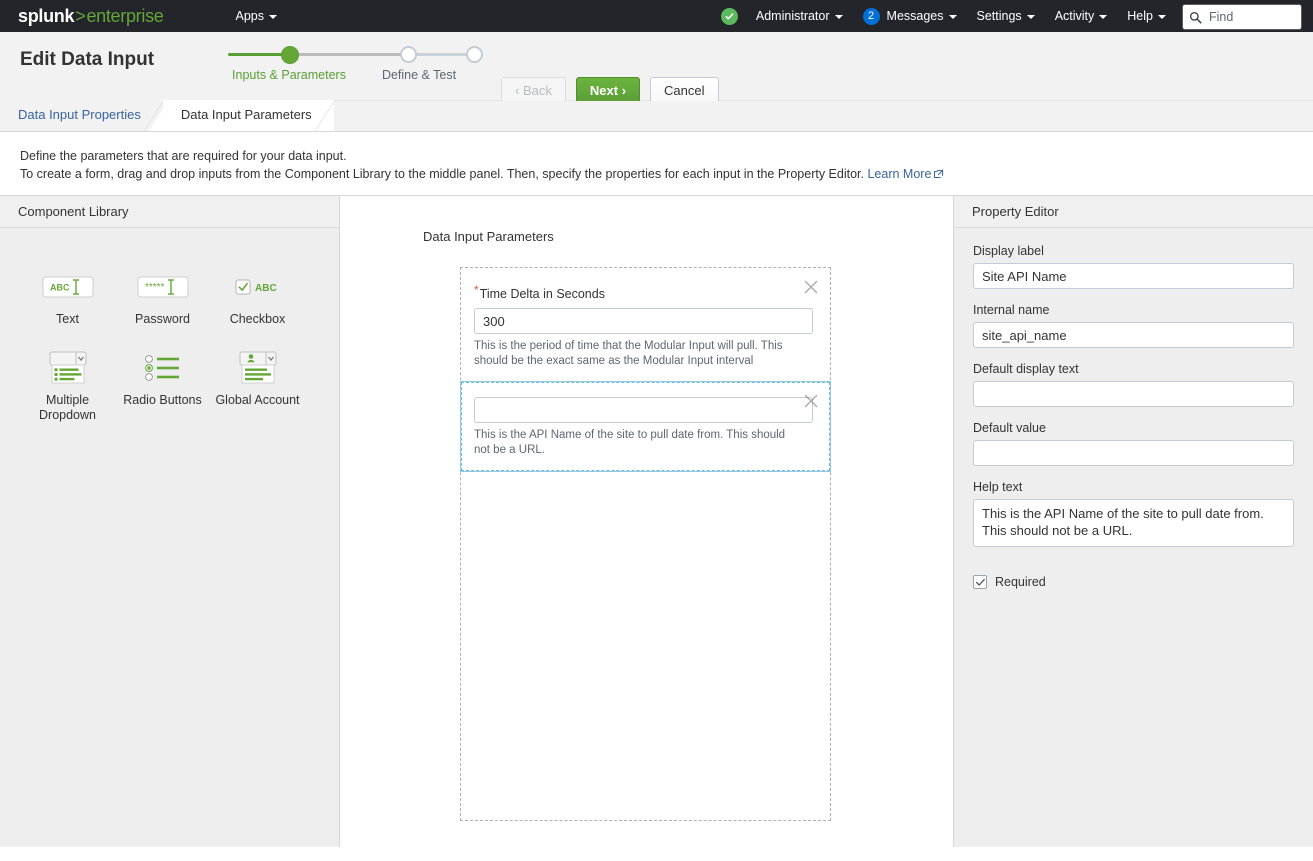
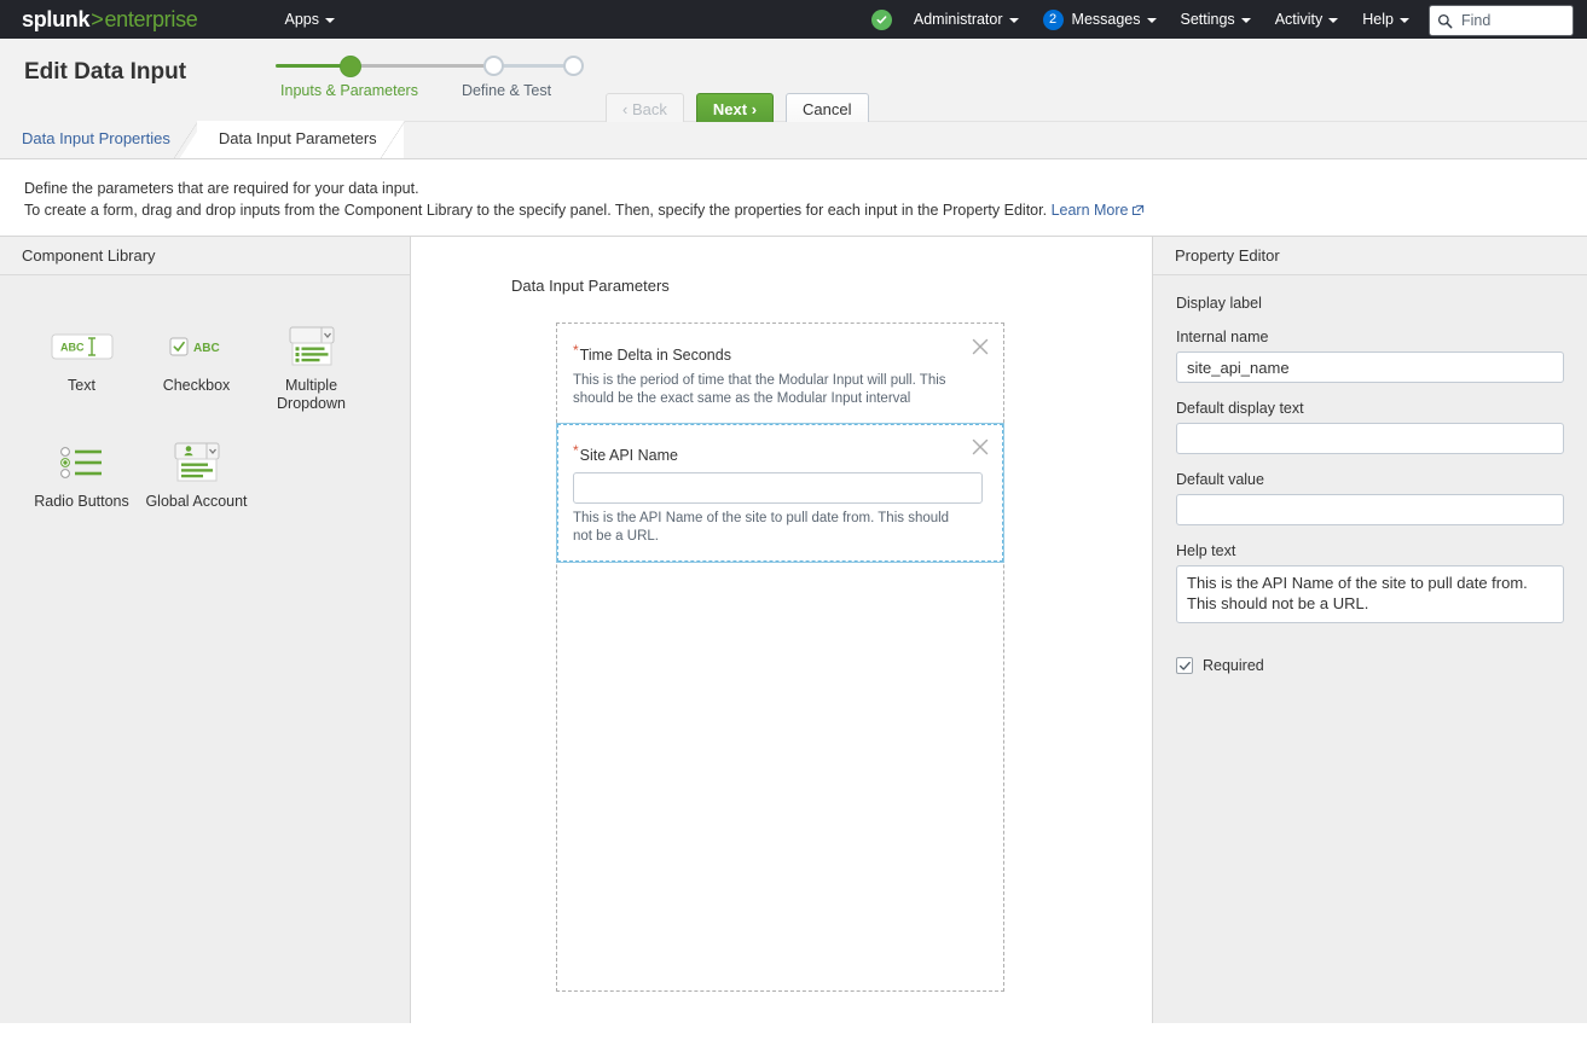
  splunk
  >
  enterprise
  Apps
  Administrator
  2
  Messages
  Settings
  Activity
  Help
  Find
  Edit Data Input
  Inputs & Parameters
  Define & Test
  ‹ Back
  Next ›
  Cancel
  Data Input Properties
  Data Input Parameters
  Define the parameters that are required for your data input.
- To create a form, drag and drop inputs from the Component Library to the middle panel. Then, specify the properties for each input in the Property Editor. Learn More
+ To create a form, drag and drop inputs from the Component Library to the specify panel. Then, specify the properties for each input in the Property Editor. Learn More
  Component Library
  ABC
  Text
- *****
- Password
  ABC
  Checkbox
  Multiple Dropdown
  Radio Buttons
  Global Account
  Data Input Parameters
  *Time Delta in Seconds
- 300
  This is the period of time that the Modular Input will pull. This should be the exact same as the Modular Input interval
+ *Site API Name
  This is the API Name of the site to pull date from. This should not be a URL.
  Property Editor
  Display label
- Site API Name
  Internal name
  site_api_name
  Default display text
  Default value
  Help text
  Required
